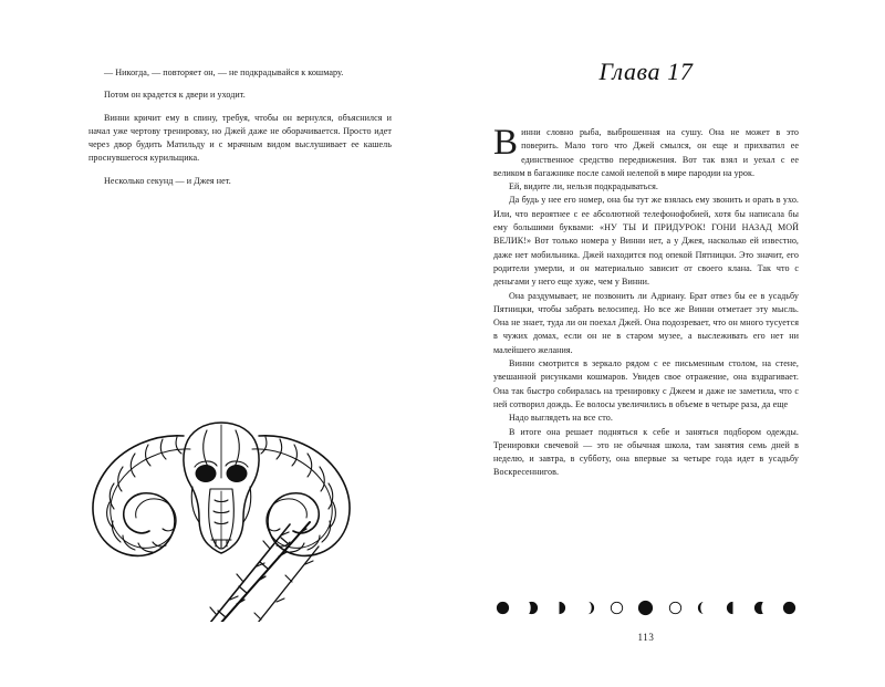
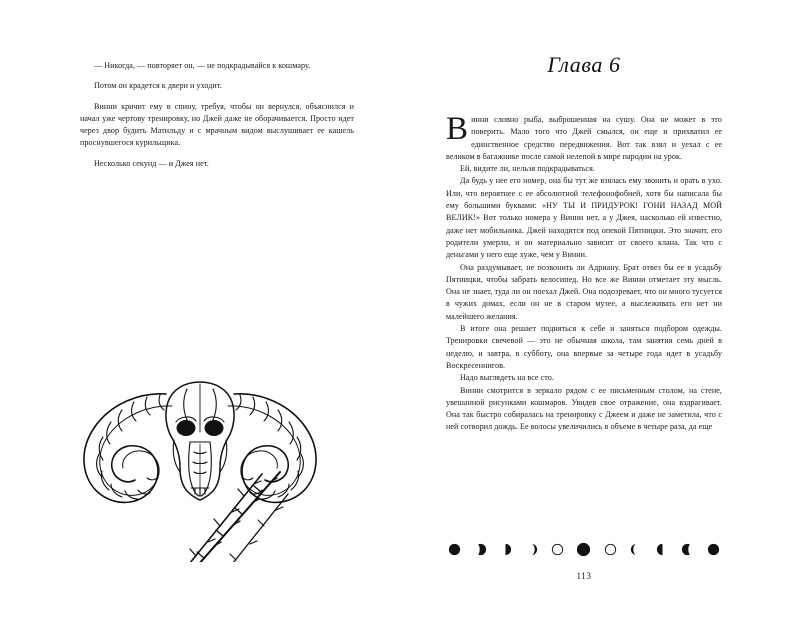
  — Никогда, — повторяет он, — не подкрадывайся к кошмару.
  Потом он крадется к двери и уходит.
  Винни кричит ему в спину, требуя, чтобы он вернулся, объяснился и начал уже чертову тренировку, но Джей даже не оборачивается. Просто идет через двор будить Матильду и с мрачным видом выслушивает ее кашель проснувшегося курильщика.
  Несколько секунд — и Джея нет.
- Глава 17
+ Глава 6
  В
  инни словно рыба, выброшенная на сушу. Она не может в это поверить. Мало того что Джей смылся, он еще и прихватил ее единственное средство передвижения. Вот так взял и уехал с ее великом в багажнике после самой нелепой в мире пародии на урок.
  Ей, видите ли, нельзя подкрадываться.
  Да будь у нее его номер, она бы тут же взялась ему звонить и орать в ухо. Или, что вероятнее с ее абсолютной телефонофобией, хотя бы написала бы ему большими буквами: «НУ ТЫ И ПРИДУРОК! ГОНИ НАЗАД МОЙ ВЕЛИК!» Вот только номера у Винни нет, а у Джея, насколько ей известно, даже нет мобильника. Джей находится под опекой Пятницки. Это значит, его родители умерли, и он материально зависит от своего клана. Так что с деньгами у него еще хуже, чем у Винни.
  Она раздумывает, не позвонить ли Адриану. Брат отвез бы ее в усадьбу Пятницки, чтобы забрать велосипед. Но все же Винни отметает эту мысль. Она не знает, туда ли он поехал Джей. Она подозревает, что он много тусуется в чужих домах, если он не в старом музее, а выслеживать его нет ни малейшего желания.
- Винни смотрится в зеркало рядом с ее письменным столом, на стене, увешанной рисунками кошмаров. Увидев свое отражение, она вздрагивает. Она так быстро собиралась на тренировку с Джеем и даже не заметила, что с ней сотворил дождь. Ее волосы увеличились в объеме в четыре раза, да еще
+ В итоге она решает подняться к себе и заняться подбором одежды. Тренировки свечевой — это не обычная школа, там занятия семь дней в неделю, и завтра, в субботу, она впервые за четыре года идет в усадьбу Воскресеннигов.
  Надо выглядеть на все сто.
- В итоге она решает подняться к себе и заняться подбором одежды. Тренировки свечевой — это не обычная школа, там занятия семь дней в неделю, и завтра, в субботу, она впервые за четыре года идет в усадьбу Воскресеннигов.
+ Винни смотрится в зеркало рядом с ее письменным столом, на стене, увешанной рисунками кошмаров. Увидев свое отражение, она вздрагивает. Она так быстро собиралась на тренировку с Джеем и даже не заметила, что с ней сотворил дождь. Ее волосы увеличились в объеме в четыре раза, да еще
  113
